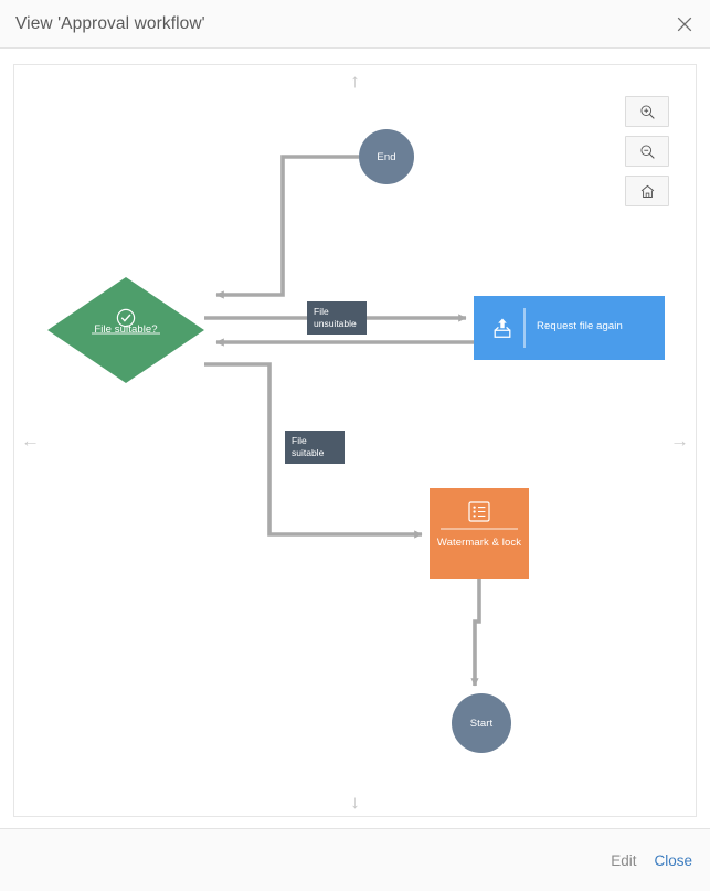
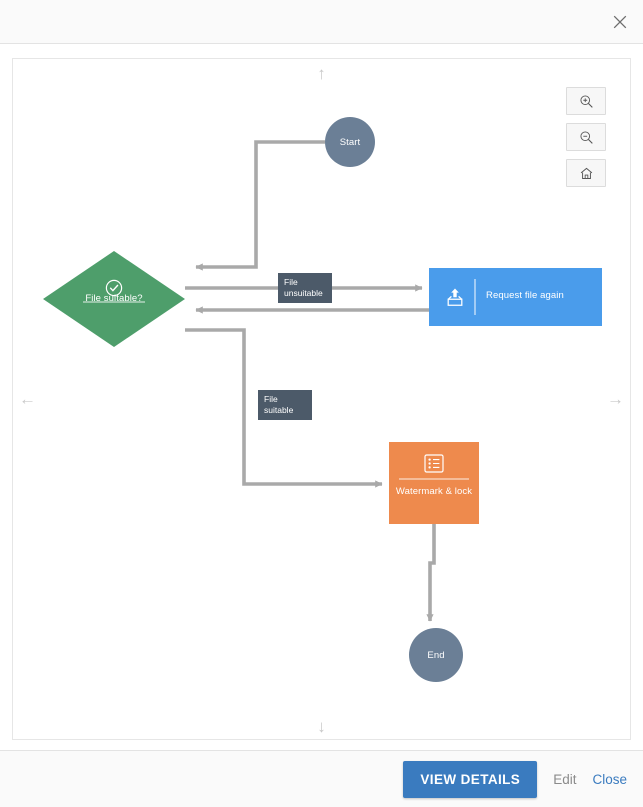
- View 'Approval workflow'
  ↑
  ↓
  ←
  →
- End
+ Start
  File suitable?
  Request file again
  Watermark & lock
- Start
+ End
  File
  unsuitable
  File
  suitable
+ VIEW DETAILS
  Edit
  Close
